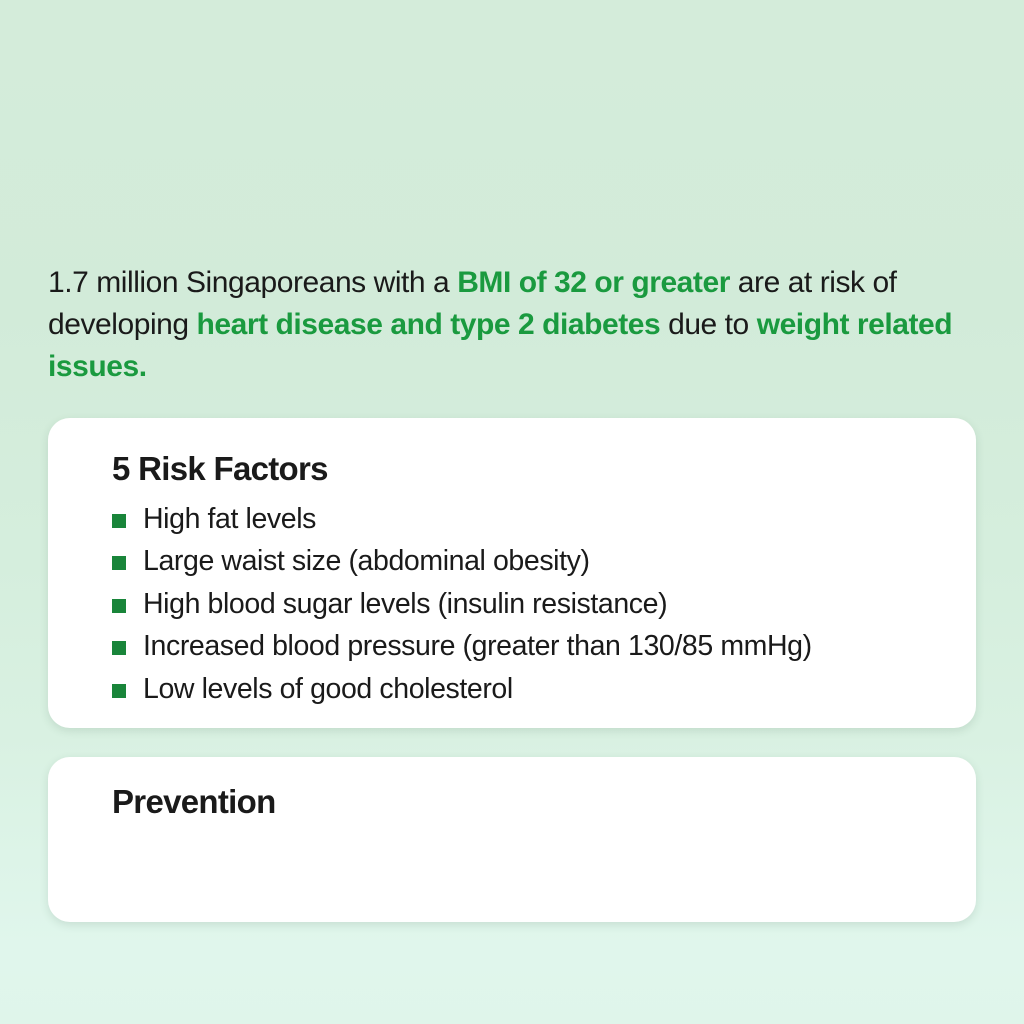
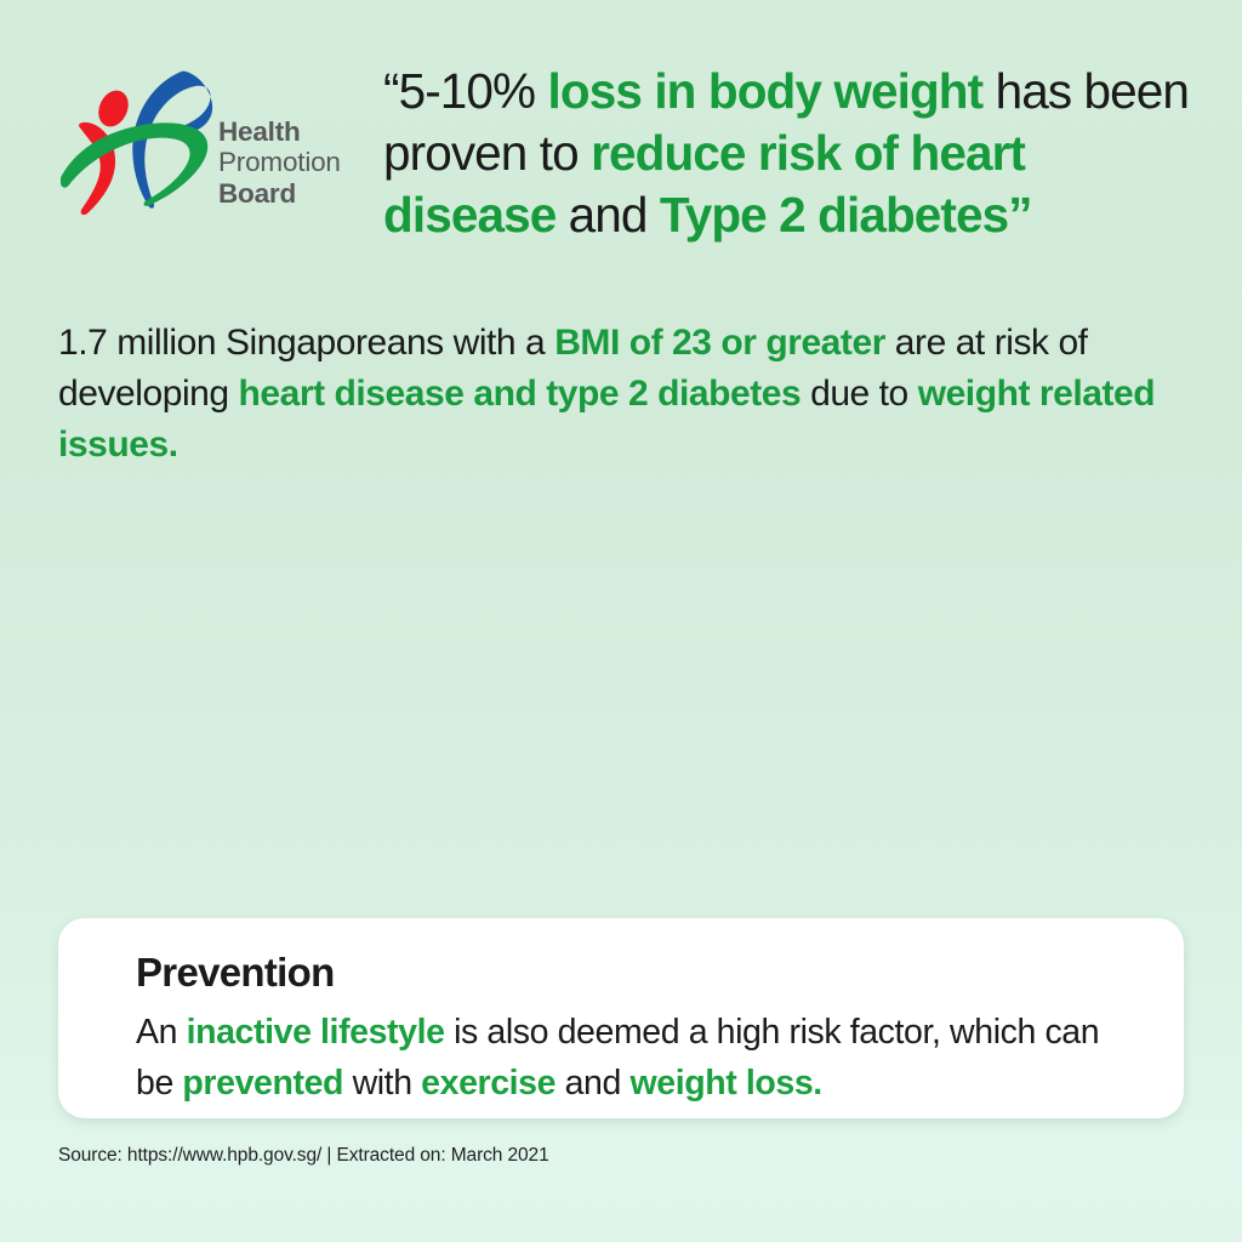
+ Health
+ Promotion
+ Board
+ “5-10% loss in body weight has been proven to reduce risk of heart disease and Type 2 diabetes”
- 1.7 million Singaporeans with a BMI of 32 or greater are at risk of developing heart disease and type 2 diabetes due to weight related issues.
+ 1.7 million Singaporeans with a BMI of 23 or greater are at risk of developing heart disease and type 2 diabetes due to weight related issues.
- 5 Risk Factors
- High fat levels
- Large waist size (abdominal obesity)
- High blood sugar levels (insulin resistance)
- Increased blood pressure (greater than 130/85 mmHg)
- Low levels of good cholesterol
  Prevention
+ An inactive lifestyle is also deemed a high risk factor, which can be prevented with exercise and weight loss.
+ Source: https://www.hpb.gov.sg/ | Extracted on: March 2021
